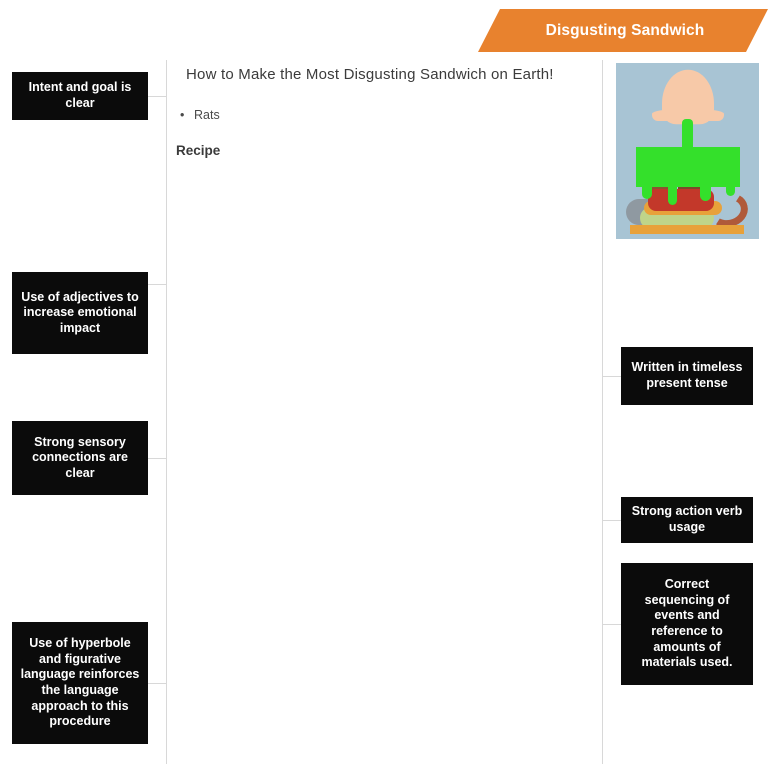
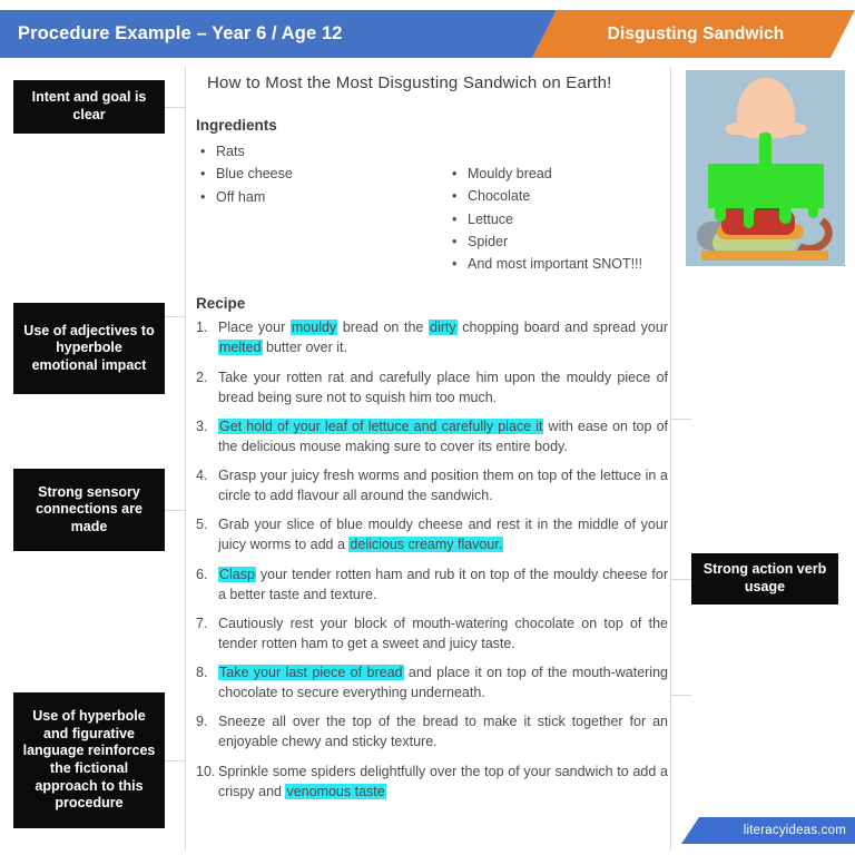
+ Procedure Example – Year 6 / Age 12
  Disgusting Sandwich
  Intent and goal is clear
- Use of adjectives to increase emotional impact
+ Use of adjectives to hyperbole emotional impact
- Strong sensory connections are clear
+ Strong sensory connections are made
- Use of hyperbole and figurative language reinforces the language approach to this procedure
+ Use of hyperbole and figurative language reinforces the fictional approach to this procedure
- Written in timeless present tense
  Strong action verb usage
- Correct sequencing of events and reference to amounts of materials used.
- How to Make the Most Disgusting Sandwich on Earth!
+ How to Most the Most Disgusting Sandwich on Earth!
+ Ingredients
  Rats
+ Blue cheese
+ Off ham
+ Mouldy bread
+ Chocolate
+ Lettuce
+ Spider
+ And most important SNOT!!!
  Recipe
+ 1.
+ Place your mouldy bread on the dirty chopping board and spread your melted butter over it.
+ 2.
+ Take your rotten rat and carefully place him upon the mouldy piece of bread being sure not to squish him too much.
+ 3.
+ Get hold of your leaf of lettuce and carefully place it with ease on top of the delicious mouse making sure to cover its entire body.
+ 4.
+ Grasp your juicy fresh worms and position them on top of the lettuce in a circle to add flavour all around the sandwich.
+ 5.
+ Grab your slice of blue mouldy cheese and rest it in the middle of your juicy worms to add a delicious creamy flavour.
+ 6.
+ Clasp your tender rotten ham and rub it on top of the mouldy cheese for a better taste and texture.
+ 7.
+ Cautiously rest your block of mouth-watering chocolate on top of the tender rotten ham to get a sweet and juicy taste.
+ 8.
+ Take your last piece of bread and place it on top of the mouth-watering chocolate to secure everything underneath.
+ 9.
+ Sneeze all over the top of the bread to make it stick together for an enjoyable chewy and sticky texture.
+ 10.
+ Sprinkle some spiders delightfully over the top of your sandwich to add a crispy and venomous taste
+ literacyideas.com
